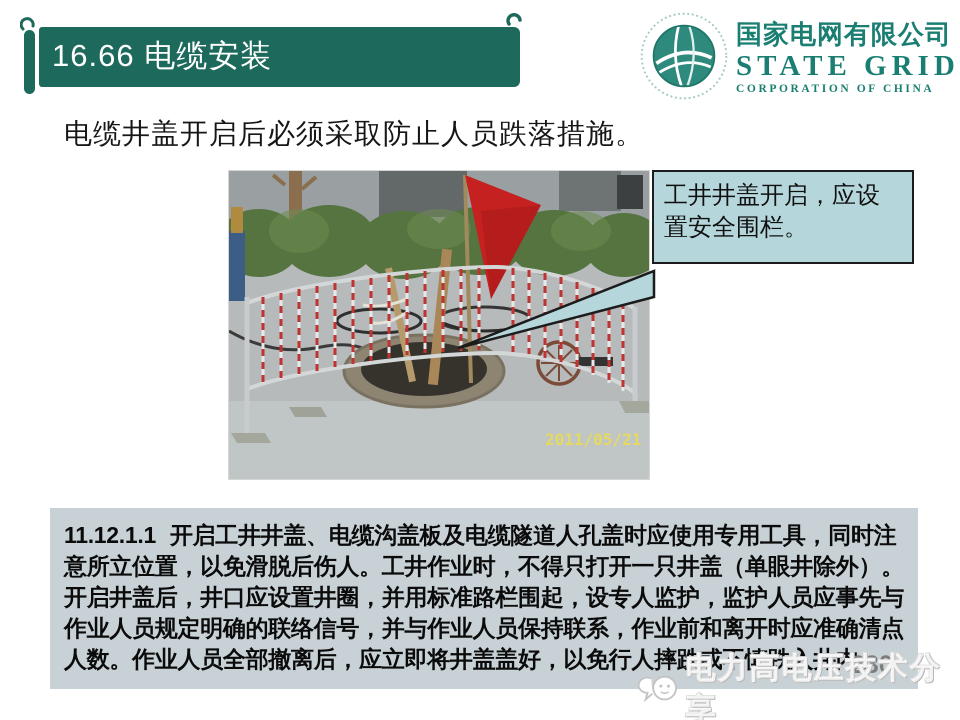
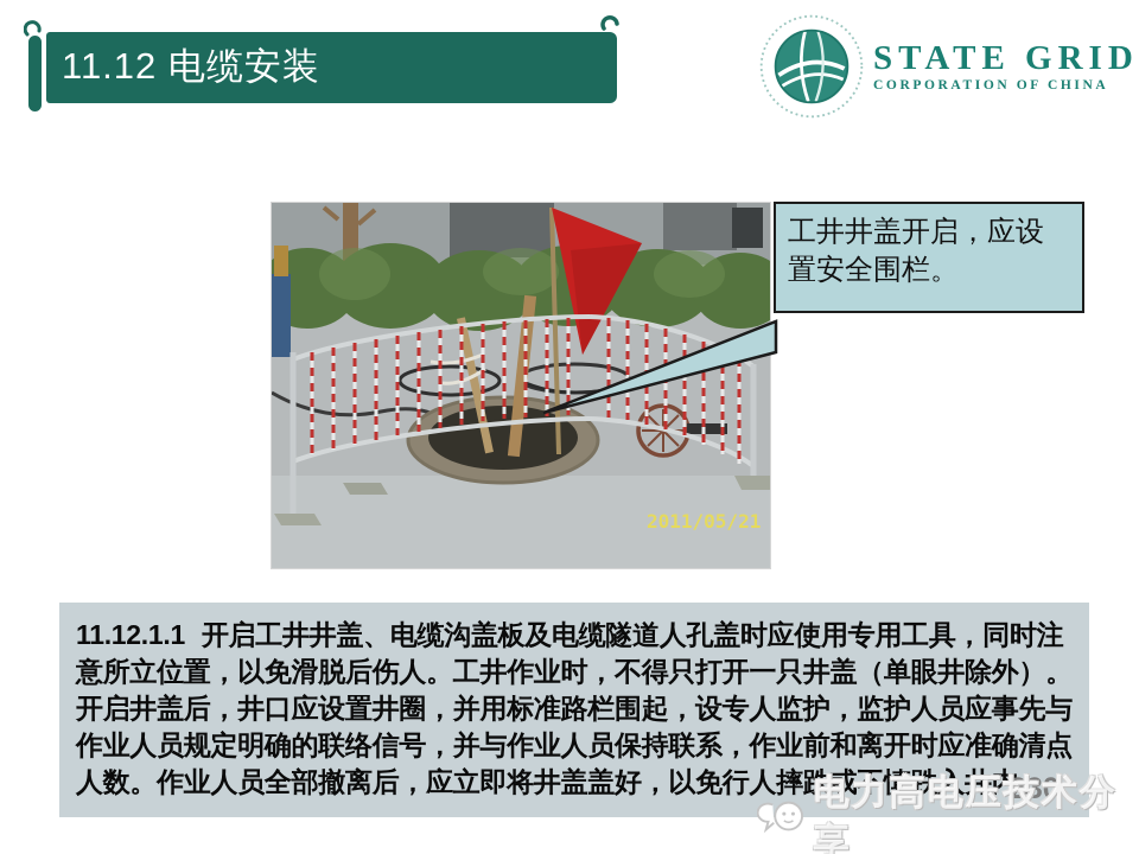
- 16.66 电缆安装
+ 11.12 电缆安装
- 国家电网有限公司
  STATE GRID
  CORPORATION OF CHINA
- 电缆井盖开启后必须采取防止人员跌落措施。
  2011/05/21
  工井井盖开启，应设置安全围栏。
  11.12.1.1 开启工井井盖、电缆沟盖板及电缆隧道人孔盖时应使用专用工具，同时注意所立位置，以免滑脱后伤人。工井作业时，不得只打开一只井盖（单眼井除外）。开启井盖后，井口应设置井圈，并用标准路栏围起，设专人监护，监护人员应事先与作业人员规定明确的联络信号，并与作业人员保持联系，作业前和离开时应准确清点人数。作业人员全部撤离后，应立即将井盖盖好，以免行人摔跌或不慎跌入井内。
  230
  电力高电压技术分享
